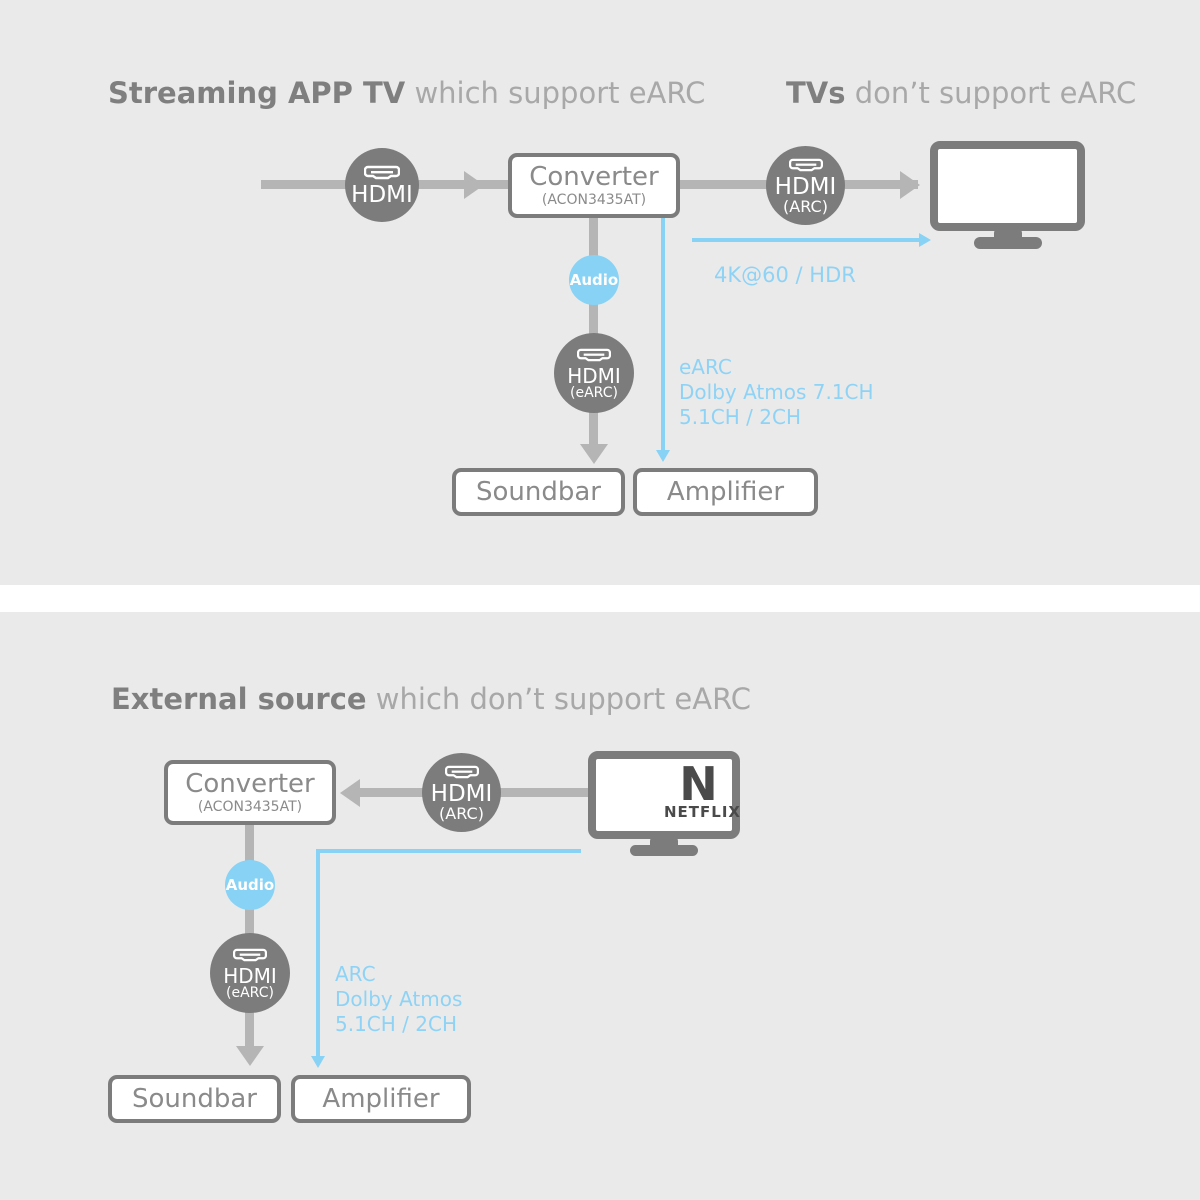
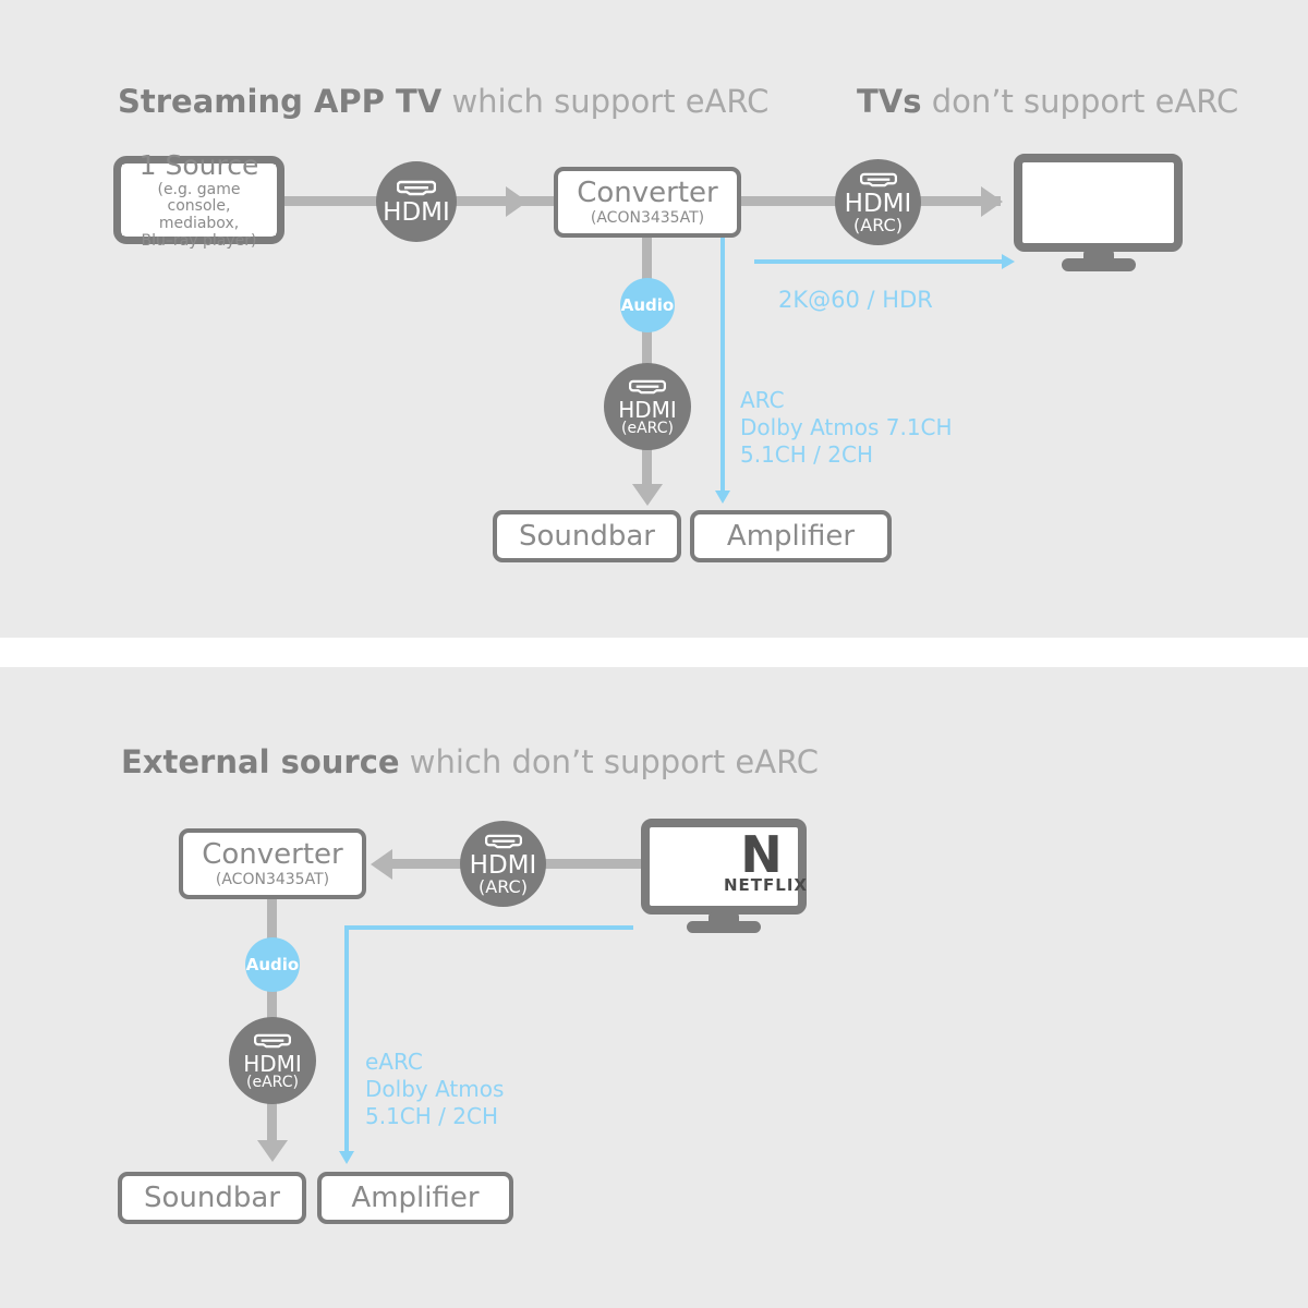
  Streaming APP TV which support eARC
  TVs don’t support eARC
+ 1 Source
+ (e.g. game console,
+ mediabox,
+ Blu–ray player)
  HDMI
  Converter
  (ACON3435AT)
  HDMI
  (ARC)
- 4K@60 / HDR
+ 2K@60 / HDR
  Audio
  HDMI
  (eARC)
- eARC
+ ARC
  Dolby Atmos 7.1CH
  5.1CH / 2CH
  Soundbar
  Amplifier
  External source which don’t support eARC
  Converter
  (ACON3435AT)
  HDMI
  (ARC)
  N
  NETFLIX
  Audio
  HDMI
  (eARC)
- ARC
+ eARC
  Dolby Atmos
  5.1CH / 2CH
  Soundbar
  Amplifier
